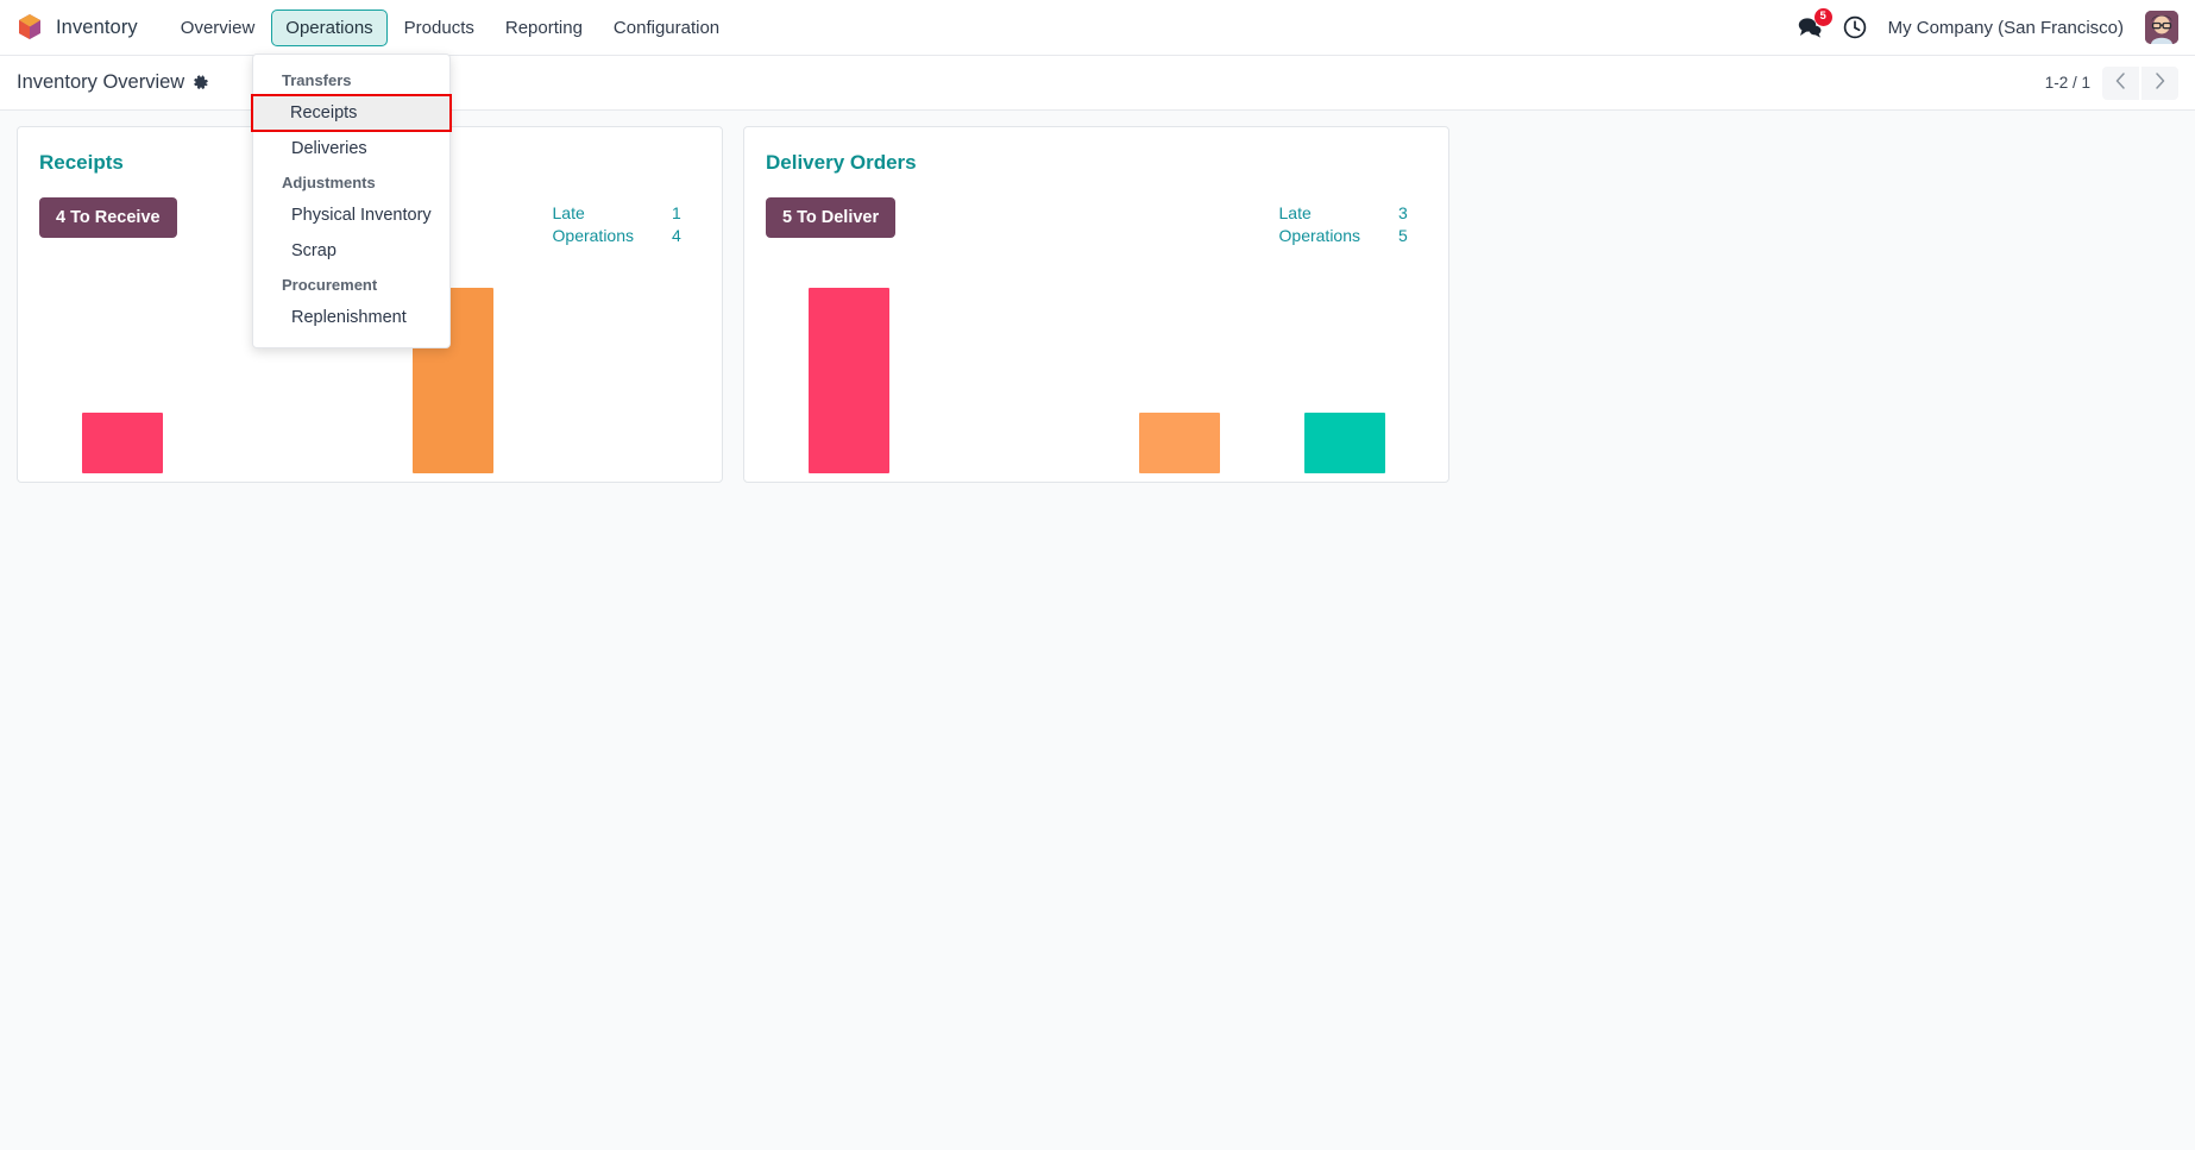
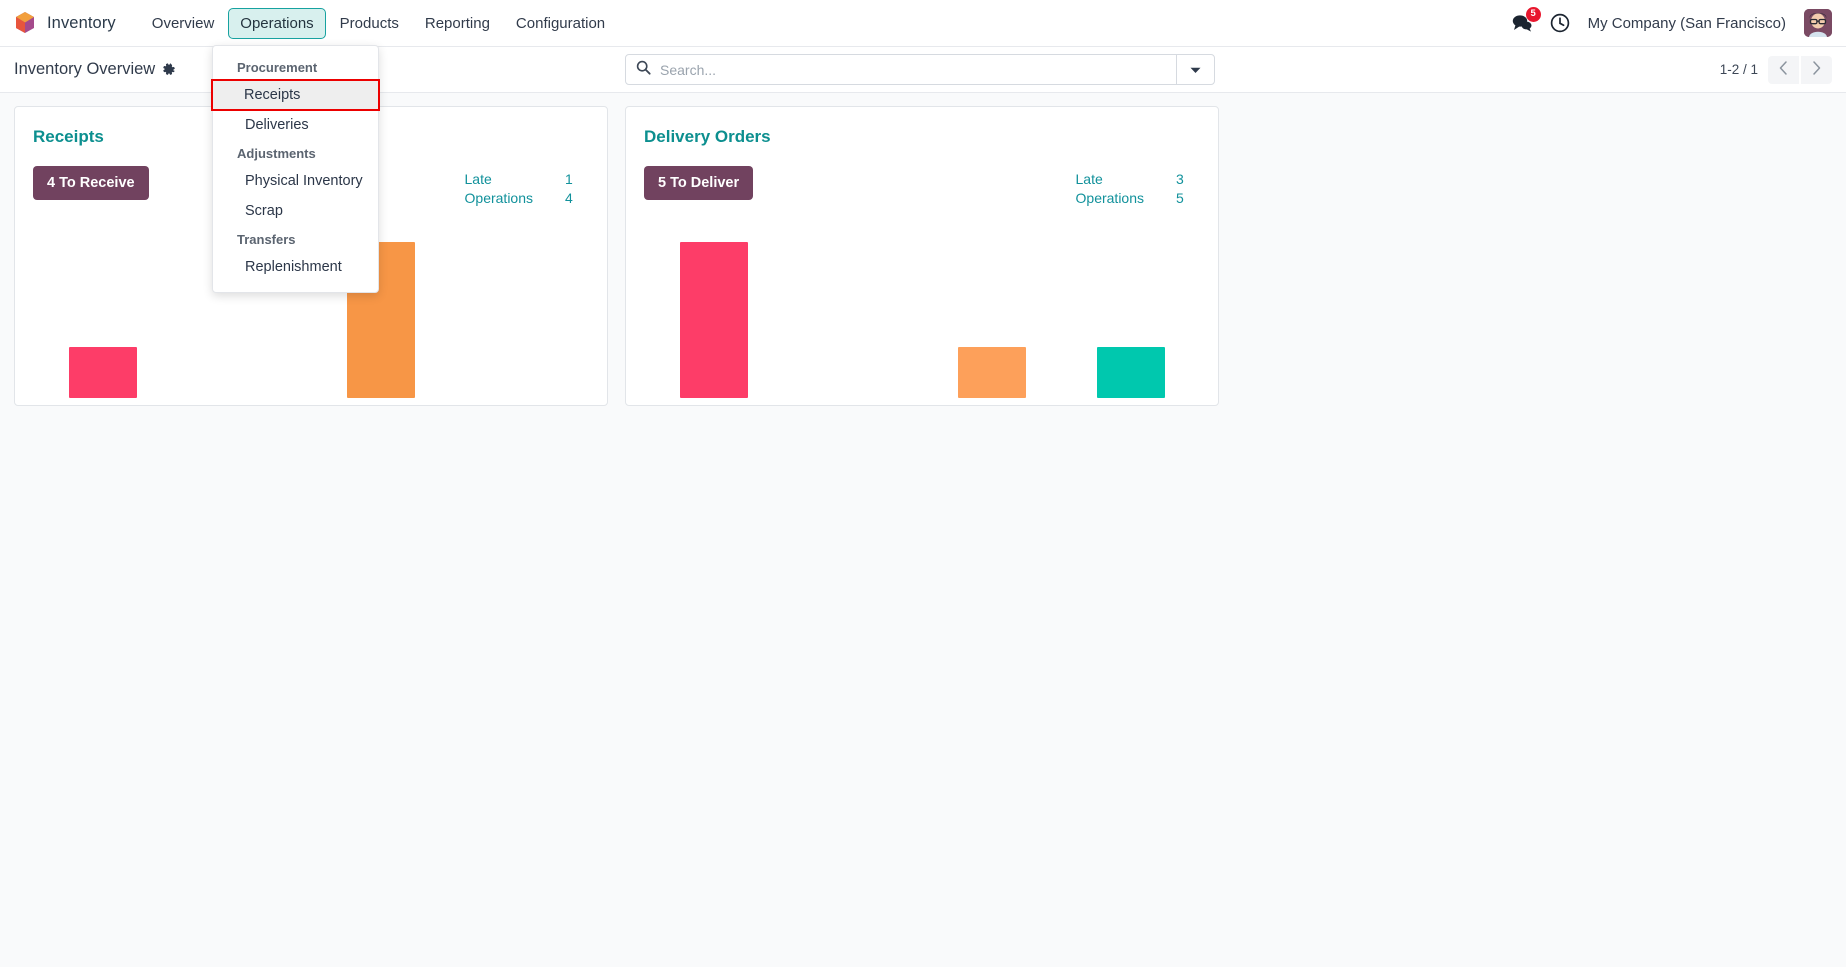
  Inventory
  Overview
  Operations
  Products
  Reporting
  Configuration
  5
  My Company (San Francisco)
  Inventory Overview
+ Search...
  1-2 / 1
  Receipts
  4 To Receive
  Late
  1
  Operations
  4
  Delivery Orders
  5 To Deliver
  Late
  3
  Operations
  5
- Transfers
+ Procurement
  Receipts
  Deliveries
  Adjustments
  Physical Inventory
  Scrap
- Procurement
+ Transfers
  Replenishment
